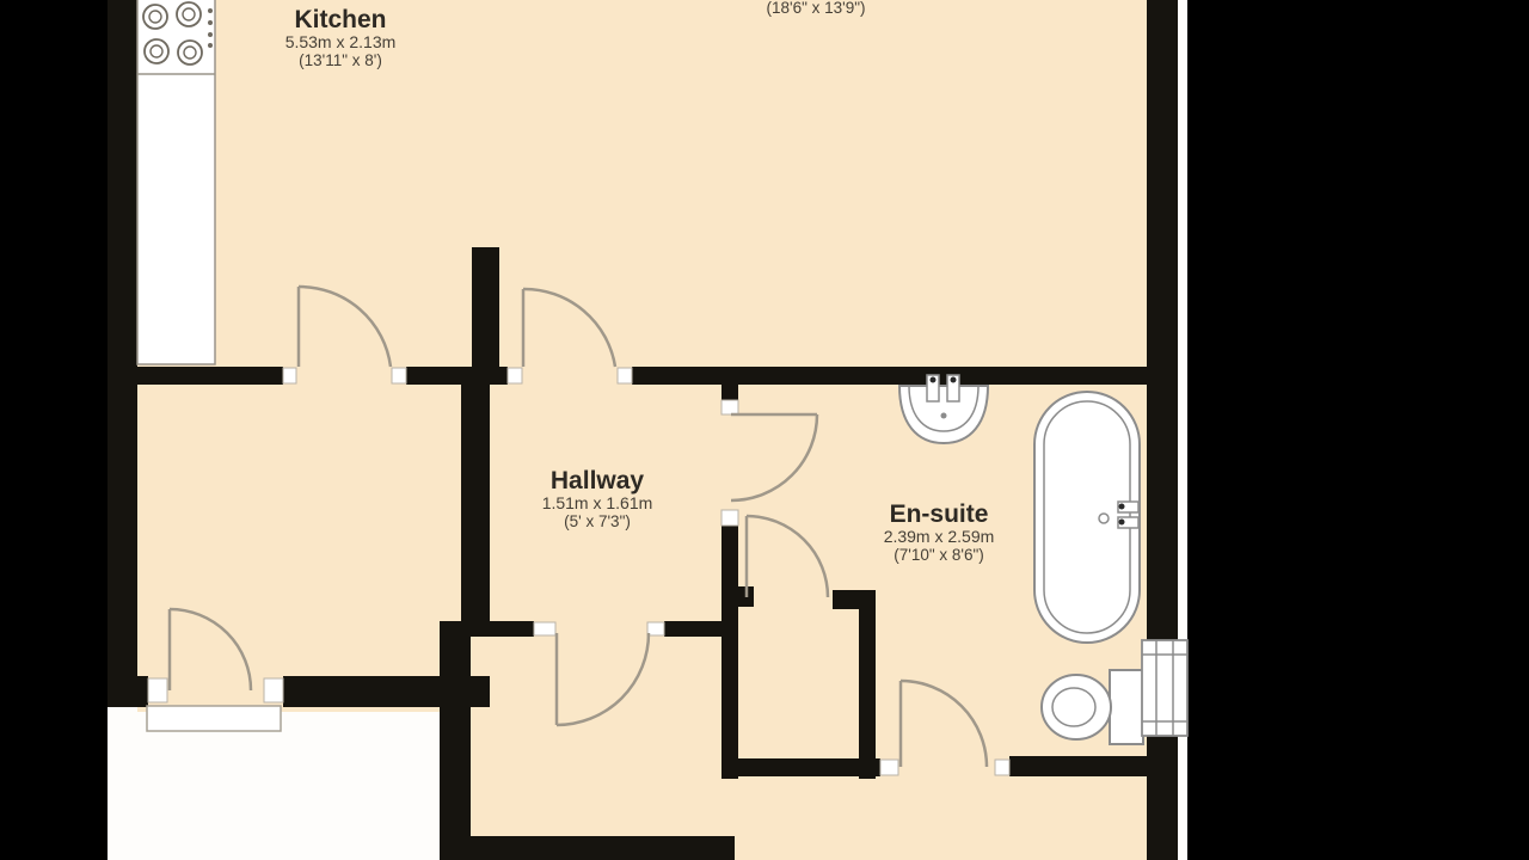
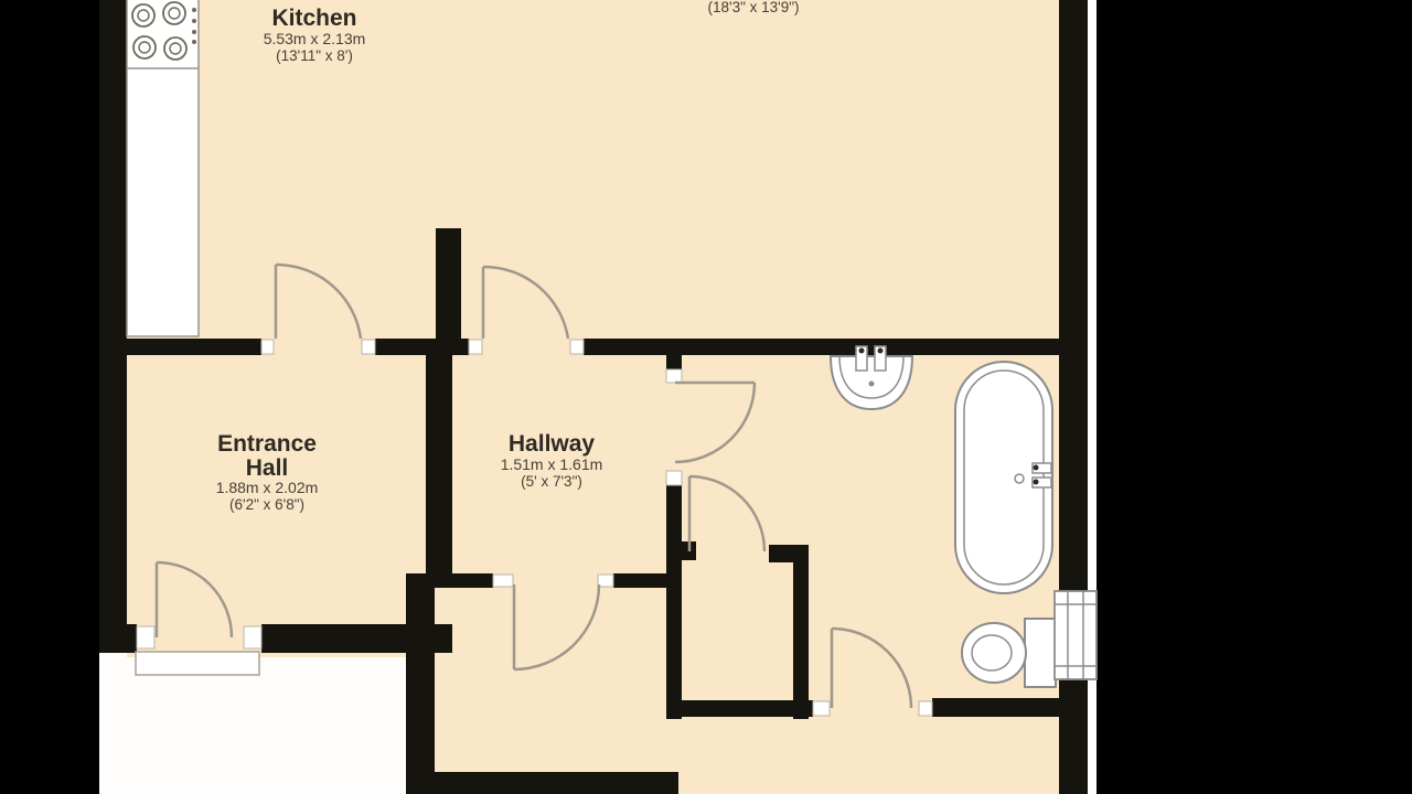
- (18'6" x 13'9")
+ (18'3" x 13'9")
  Kitchen
  5.53m x 2.13m
  (13'11" x 8')
+ Entrance
+ Hall
+ 1.88m x 2.02m
+ (6'2" x 6'8")
  Hallway
  1.51m x 1.61m
  (5' x 7'3")
- En-suite
- 2.39m x 2.59m
- (7'10" x 8'6")
